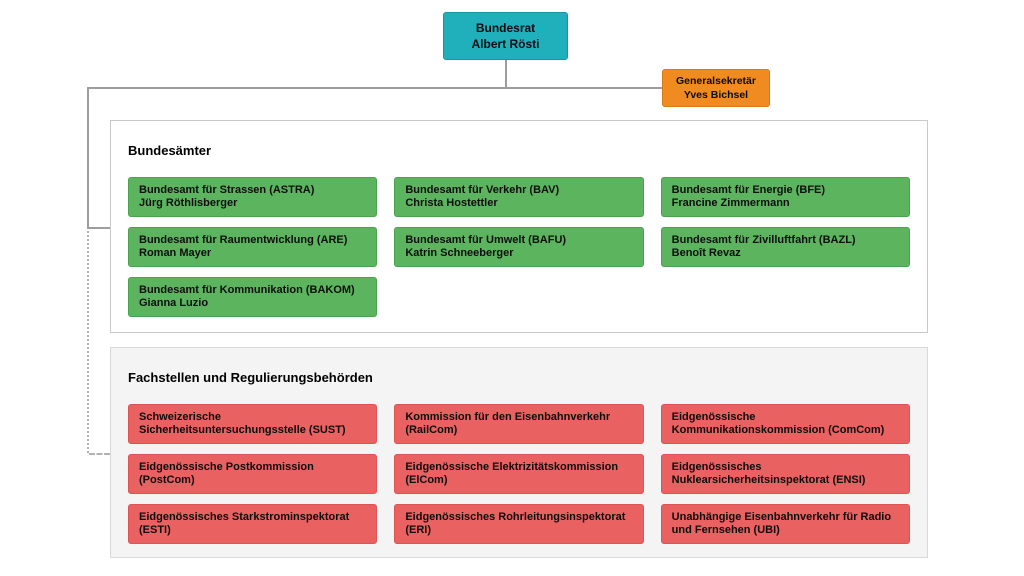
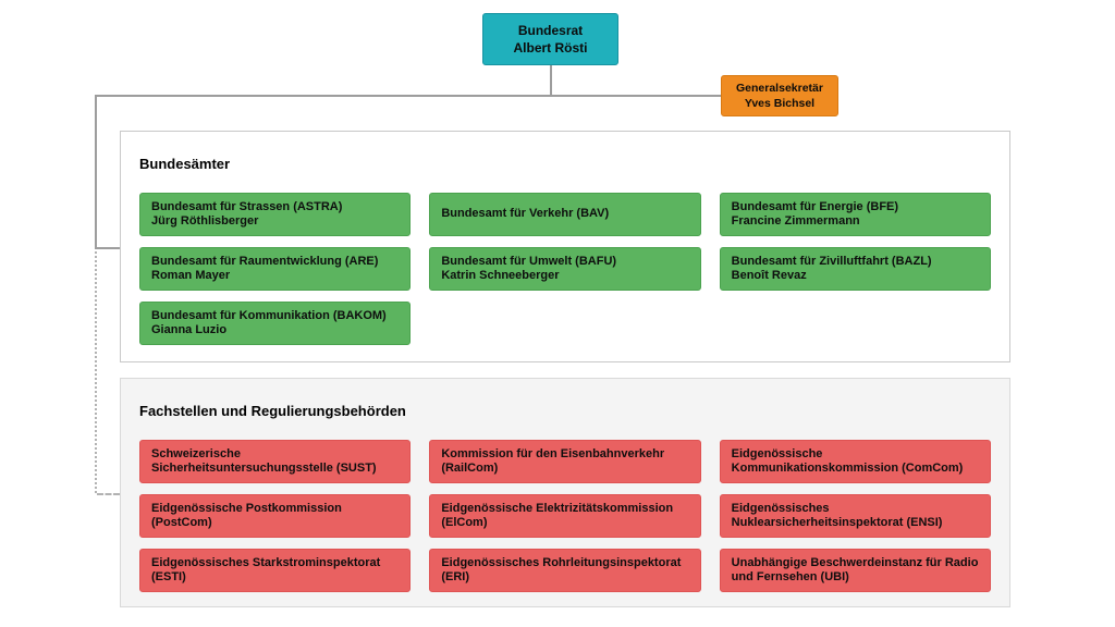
  Bundesrat
  Albert Rösti
  Generalsekretär
  Yves Bichsel
  Bundesämter
  Bundesamt für Strassen (ASTRA)
  Jürg Röthlisberger
  Bundesamt für Verkehr (BAV)
- Christa Hostettler
  Bundesamt für Energie (BFE)
  Francine Zimmermann
  Bundesamt für Raumentwicklung (ARE)
  Roman Mayer
  Bundesamt für Umwelt (BAFU)
  Katrin Schneeberger
  Bundesamt für Zivilluftfahrt (BAZL)
  Benoît Revaz
  Bundesamt für Kommunikation (BAKOM)
  Gianna Luzio
  Fachstellen und Regulierungsbehörden
  Schweizerische Sicherheitsuntersuchungsstelle (SUST)
  Kommission für den Eisenbahnverkehr (RailCom)
  Eidgenössische Kommunikationskommission (ComCom)
  Eidgenössische Postkommission (PostCom)
  Eidgenössische Elektrizitätskommission (ElCom)
  Eidgenössisches Nuklearsicherheitsinspektorat (ENSI)
  Eidgenössisches Starkstrominspektorat (ESTI)
  Eidgenössisches Rohrleitungsinspektorat (ERI)
- Unabhängige Eisenbahnverkehr für Radio und Fernsehen (UBI)
+ Unabhängige Beschwerdeinstanz für Radio und Fernsehen (UBI)
